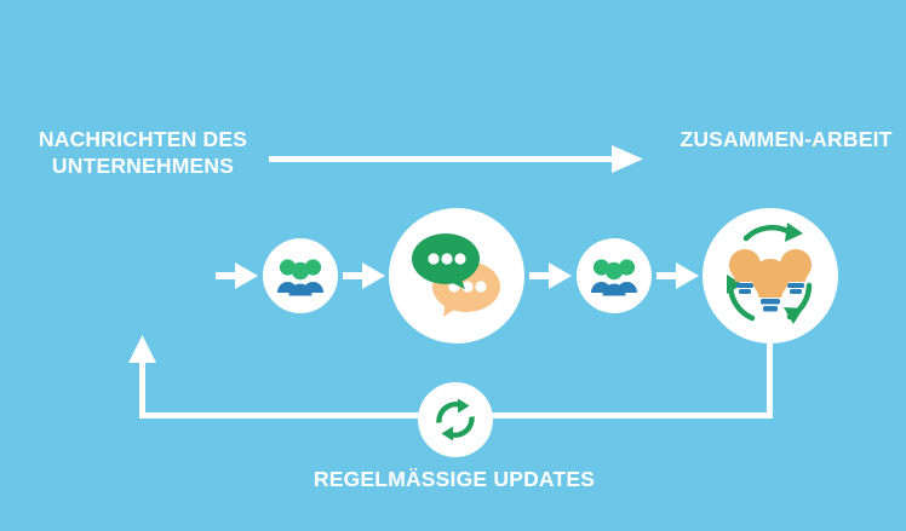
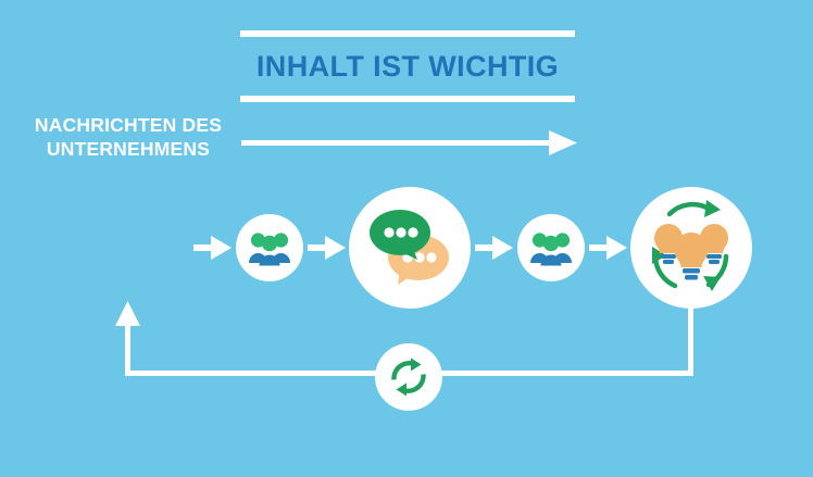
+ INHALT IST WICHTIG
  NACHRICHTEN DES UNTERNEHMENS
- ZUSAMMEN-ARBEIT
- REGELMÄSSIGE UPDATES
